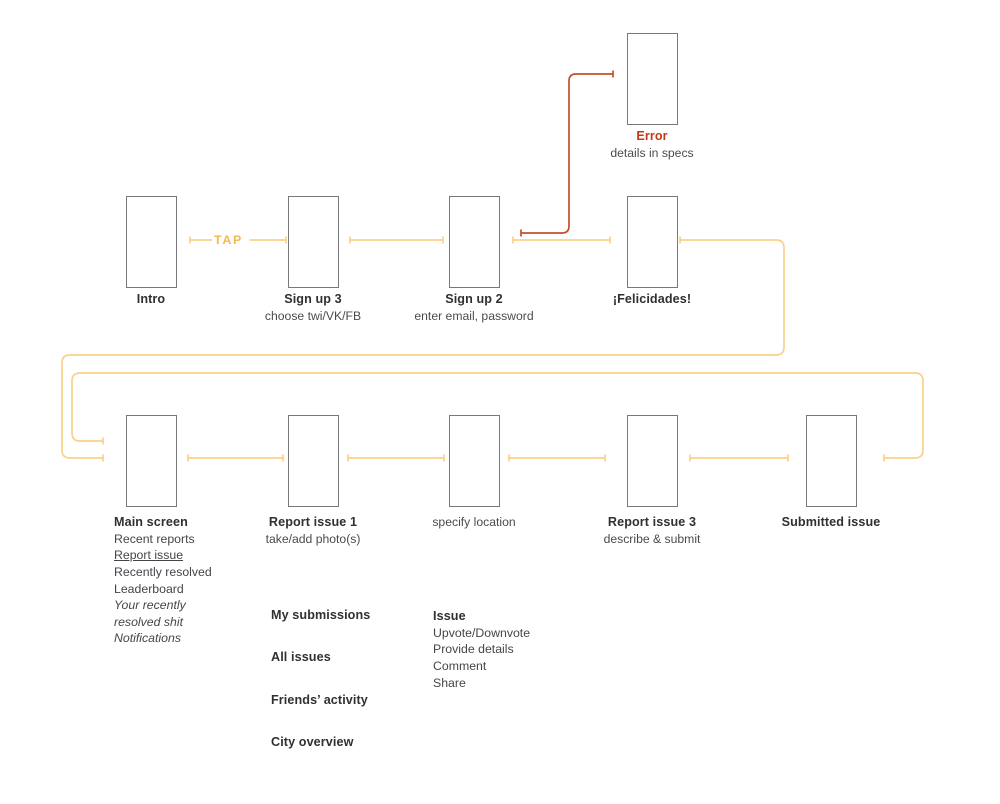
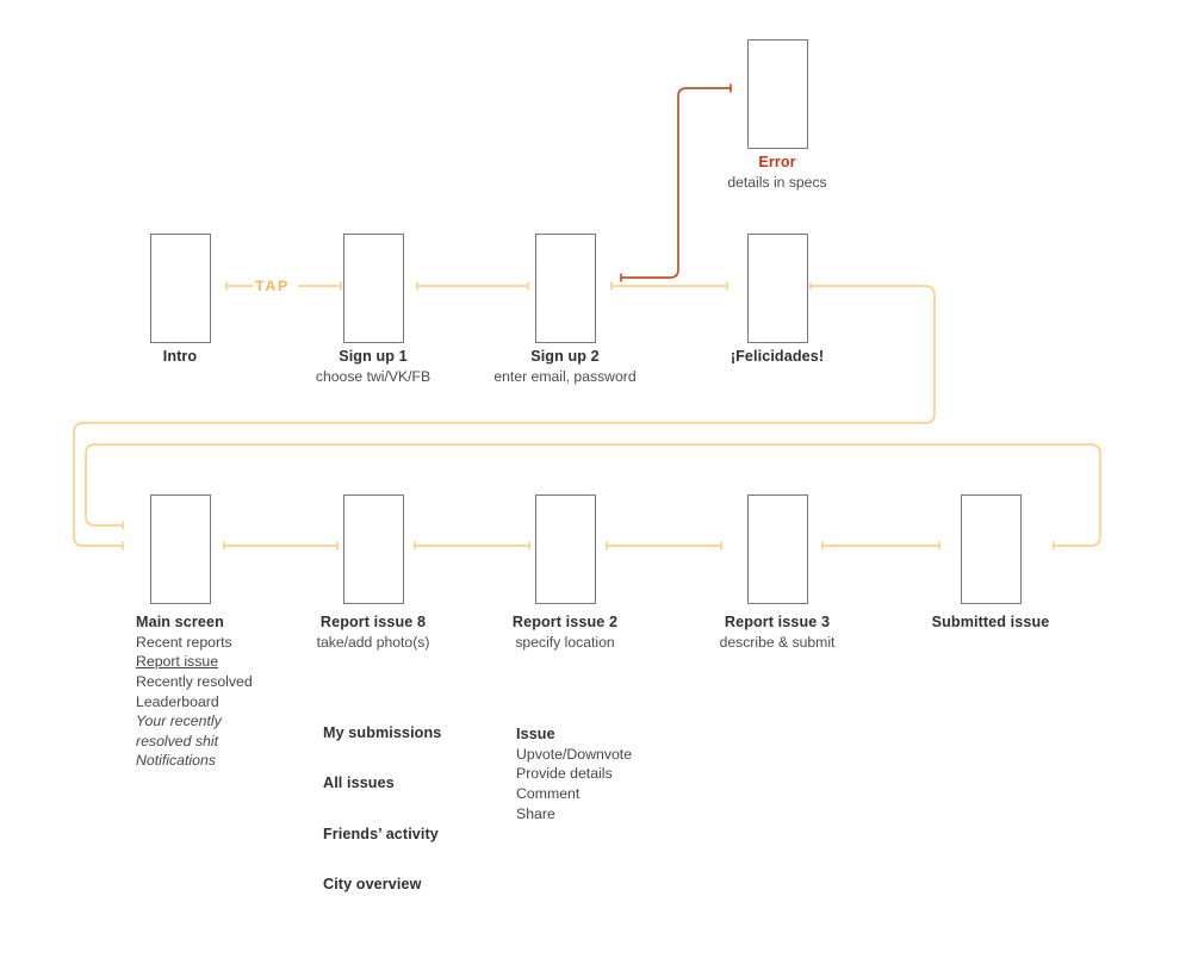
  Error
  details in specs
  Intro
- Sign up 3
+ Sign up 1
  choose twi/VK/FB
  Sign up 2
  enter email, password
  ¡Felicidades!
- Report issue 1
+ Report issue 8
  take/add photo(s)
+ Report issue 2
  specify location
  Report issue 3
  describe & submit
  Submitted issue
  TAP
  Main screen
  Recent reports
  Report issue
  Recently resolved
  Leaderboard
  Your recently
  resolved shit
  Notifications
  My submissions
  All issues
  Friends’ activity
  City overview
  Issue
  Upvote/Downvote
  Provide details
  Comment
  Share
